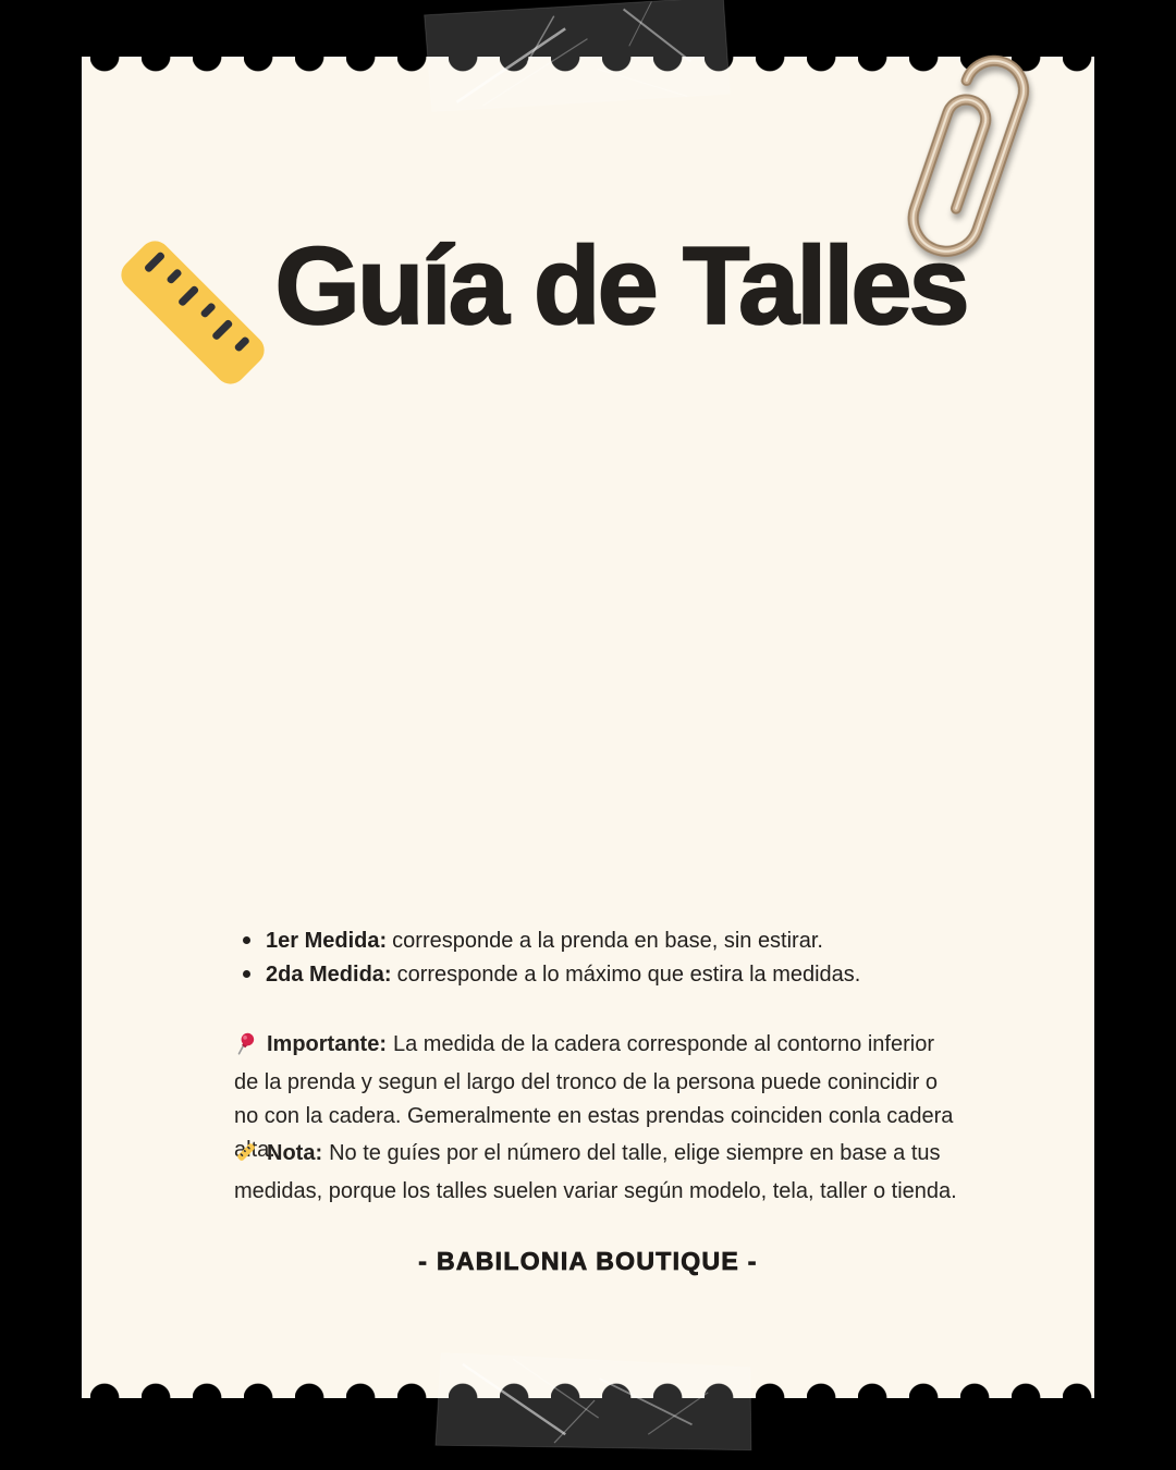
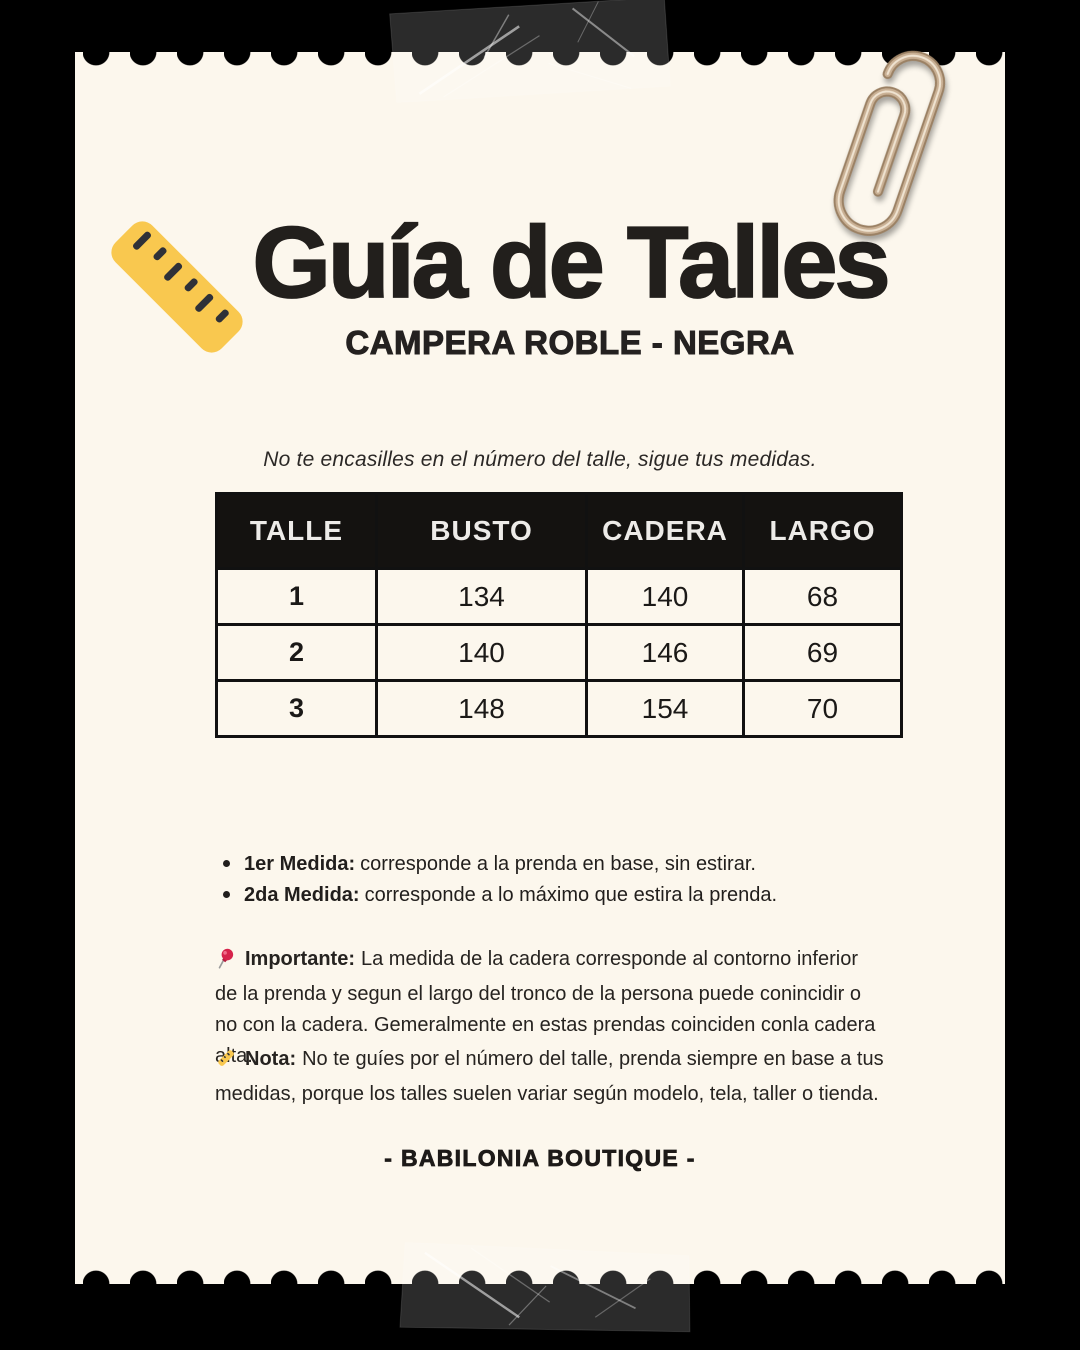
  Guía de Talles
+ CAMPERA ROBLE - NEGRA
+ No te encasilles en el número del talle, sigue tus medidas.
+ TALLE	BUSTO	CADERA	LARGO
+ 1	134	140	68
+ 2	140	146	69
+ 3	148	154	70
  1er Medida: corresponde a la prenda en base, sin estirar.
- 2da Medida: corresponde a lo máximo que estira la medidas.
+ 2da Medida: corresponde a lo máximo que estira la prenda.
  Importante: La medida de la cadera corresponde al contorno inferior de la prenda y segun el largo del tronco de la persona puede conincidir o no con la cadera. Gemeralmente en estas prendas coinciden conla cadera ata.
- Nota: No te guíes por el número del talle, elige siempre en base a tus medidas, porque los talles suelen variar según modelo, tela, taller o tienda.
+ Nota: No te guíes por el número del talle, prenda siempre en base a tus medidas, porque los talles suelen variar según modelo, tela, taller o tienda.
  - BABILONIA BOUTIQUE -
